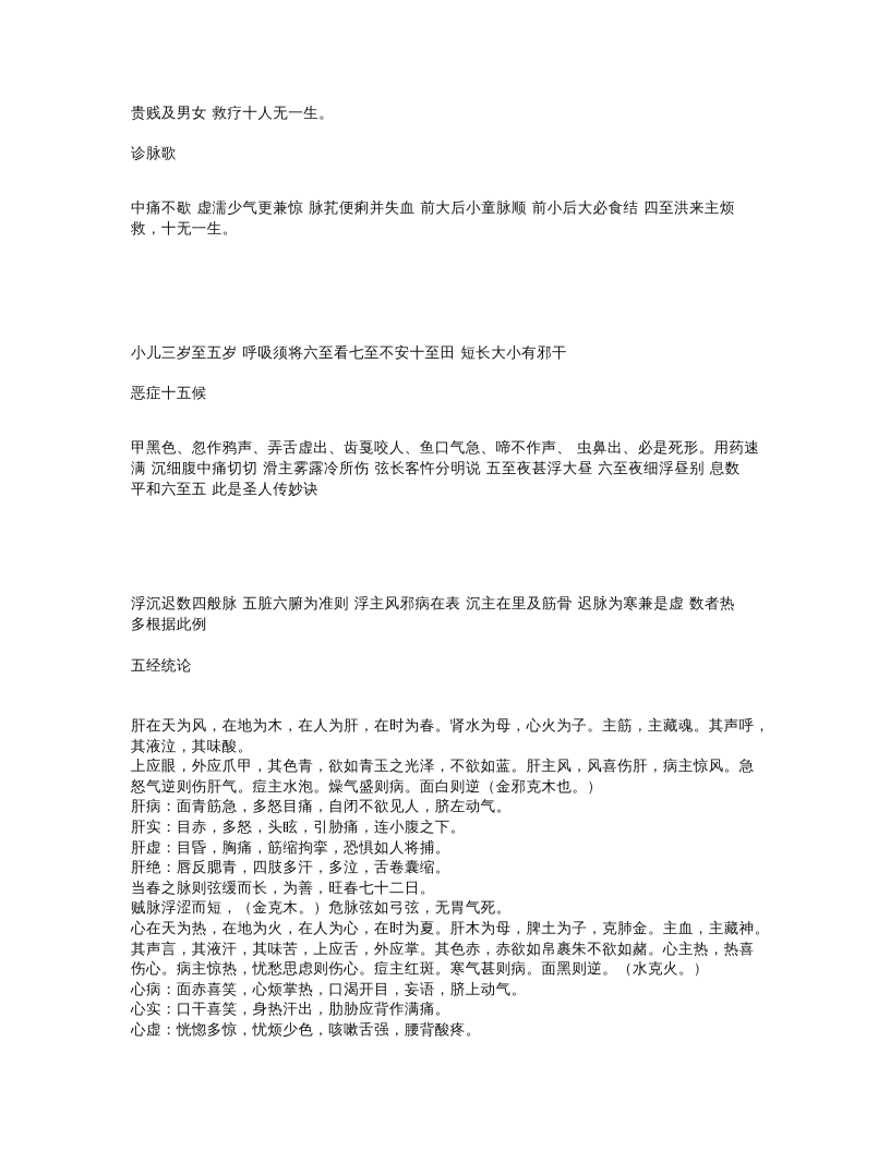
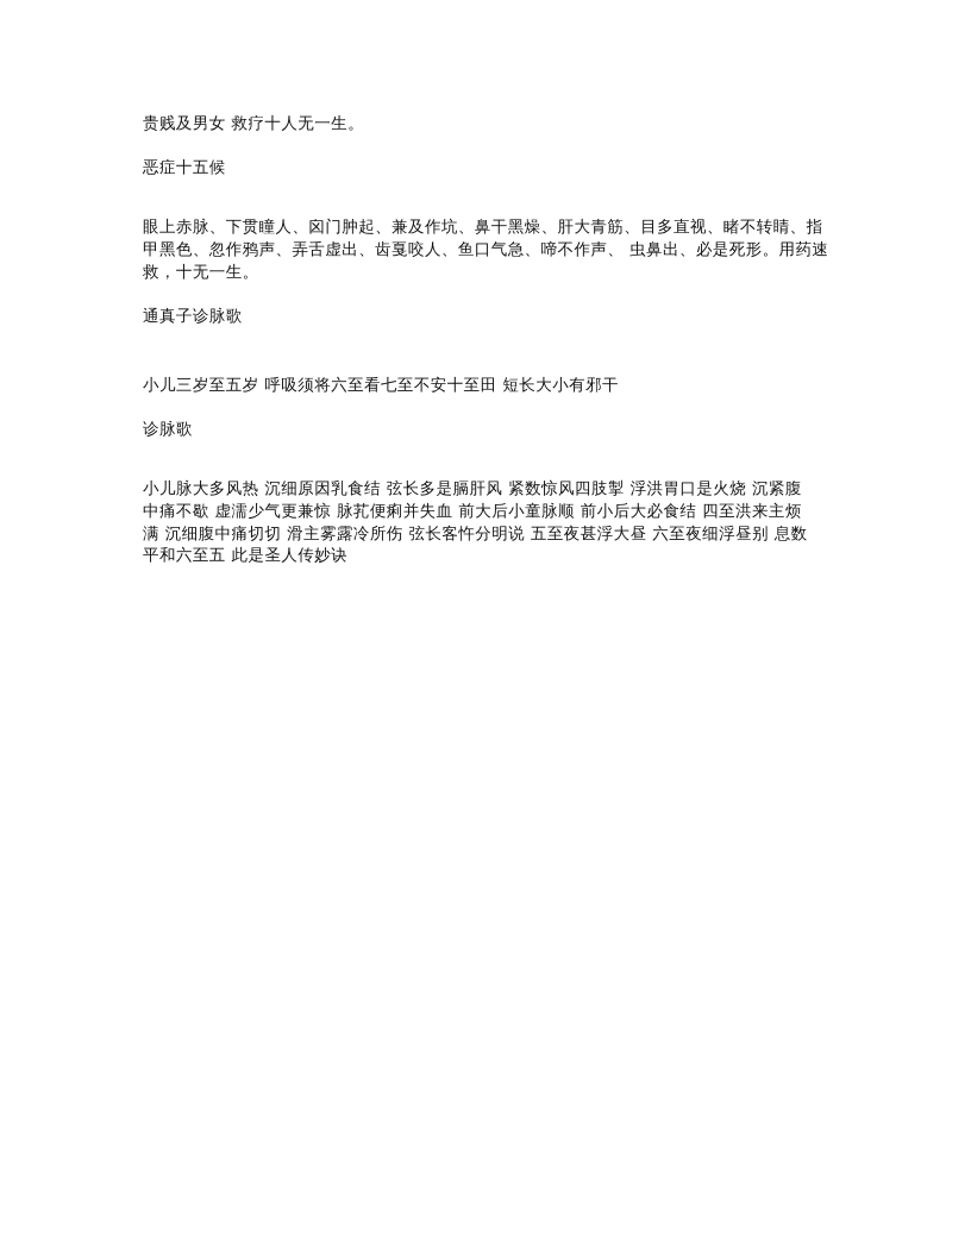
  贵贱及男女 救疗十人无一生。
- 诊脉歌
+ 恶症十五候
+ 眼上赤脉、下贯瞳人、囟门肿起、兼及作坑、鼻干黑燥、肝大青筋、目多直视、睹不转睛、指
- 中痛不歇 虚濡少气更兼惊 脉芤便痢并失血 前大后小童脉顺 前小后大必食结 四至洪来主烦
+ 甲黑色、忽作鸦声、弄舌虚出、齿戛咬人、鱼口气急、啼不作声、 虫鼻出、必是死形。用药速
  救，十无一生。
+ 通真子诊脉歌
  小儿三岁至五岁 呼吸须将六至看七至不安十至田 短长大小有邪干
- 恶症十五候
+ 诊脉歌
+ 小儿脉大多风热 沉细原因乳食结 弦长多是膈肝风 紧数惊风四肢掣 浮洪胃口是火烧 沉紧腹
- 甲黑色、忽作鸦声、弄舌虚出、齿戛咬人、鱼口气急、啼不作声、 虫鼻出、必是死形。用药速
+ 中痛不歇 虚濡少气更兼惊 脉芤便痢并失血 前大后小童脉顺 前小后大必食结 四至洪来主烦
  满 沉细腹中痛切切 滑主雾露冷所伤 弦长客忤分明说 五至夜甚浮大昼 六至夜细浮昼别 息数
  平和六至五 此是圣人传妙诀
- 浮沉迟数四般脉 五脏六腑为准则 浮主风邪病在表 沉主在里及筋骨 迟脉为寒兼是虚 数者热
- 多根据此例
- 五经统论
- 肝在天为风，在地为木，在人为肝，在时为春。肾水为母，心火为子。主筋，主藏魂。其声呼，
- 其液泣，其味酸。
- 上应眼，外应爪甲，其色青，欲如青玉之光泽，不欲如蓝。肝主风，风喜伤肝，病主惊风。急
- 怒气逆则伤肝气。痘主水泡。燥气盛则病。面白则逆（金邪克木也。）
- 肝病：面青筋急，多怒目痛，自闭不欲见人，脐左动气。
- 肝实：目赤，多怒，头眩，引胁痛，连小腹之下。
- 肝虚：目昏，胸痛，筋缩拘挛，恐惧如人将捕。
- 肝绝：唇反腮青，四肢多汗，多泣，舌卷囊缩。
- 当春之脉则弦缓而长，为善，旺春七十二日。
- 贼脉浮涩而短，（金克木。）危脉弦如弓弦，无胃气死。
- 心在天为热，在地为火，在人为心，在时为夏。肝木为母，脾土为子，克肺金。主血，主藏神。
- 其声言，其液汗，其味苦，上应舌，外应掌。其色赤，赤欲如帛裹朱不欲如赭。心主热，热喜
- 伤心。病主惊热，忧愁思虑则伤心。痘主红斑。寒气甚则病。面黑则逆。（水克火。）
- 心病：面赤喜笑，心烦掌热，口渴开目，妄语，脐上动气。
- 心实：口干喜笑，身热汗出，肋胁应背作满痛。
- 心虚：恍惚多惊，忧烦少色，咳嗽舌强，腰背酸疼。
